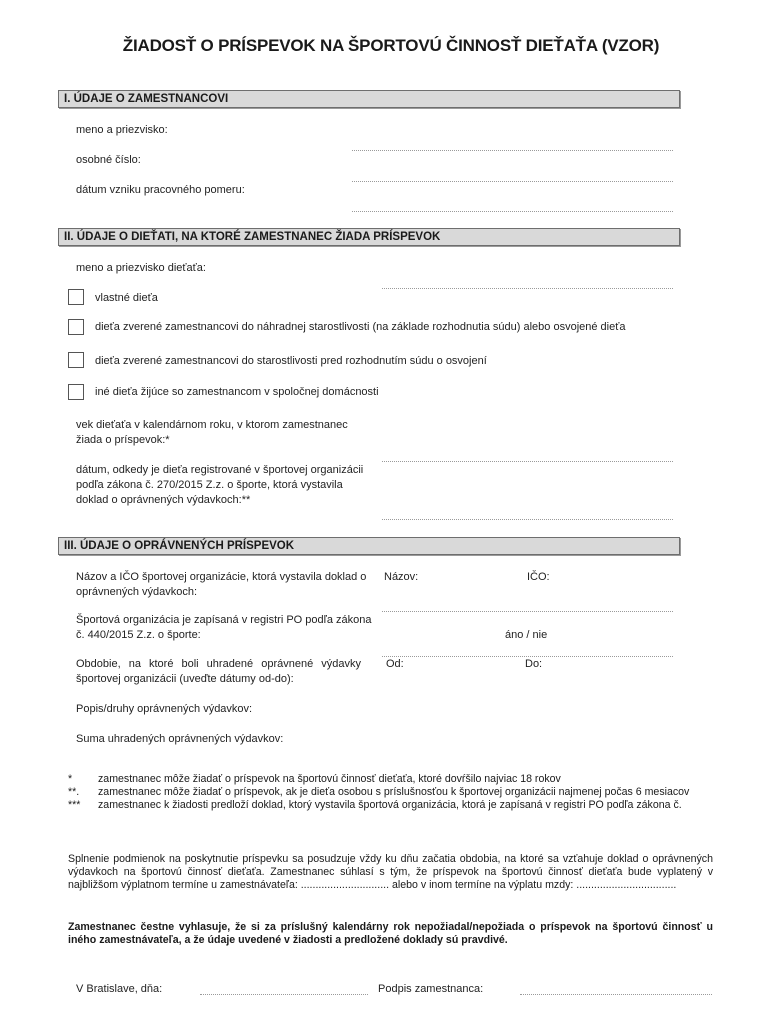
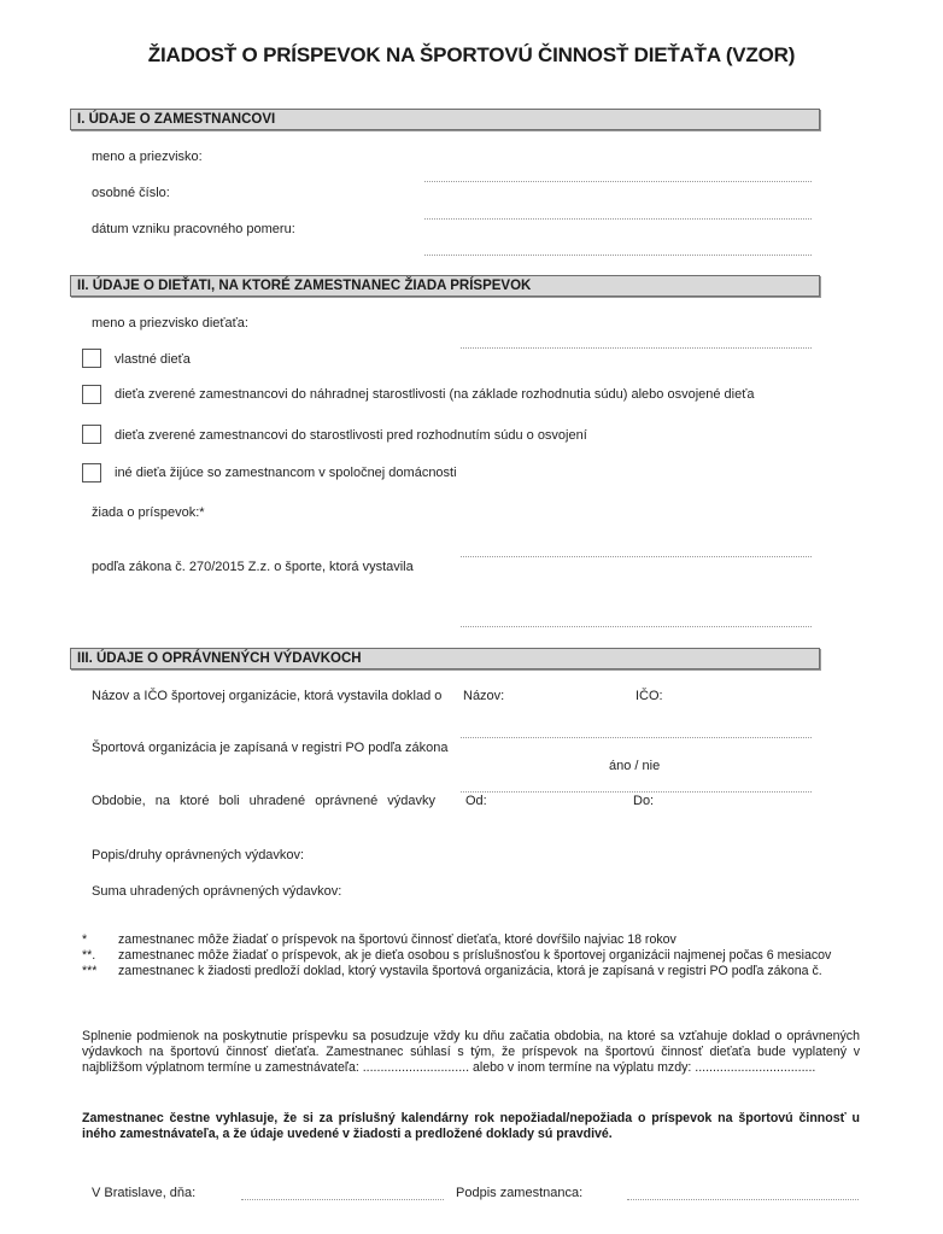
  ŽIADOSŤ O PRÍSPEVOK NA ŠPORTOVÚ ČINNOSŤ DIEŤAŤA (VZOR)
  I. ÚDAJE O ZAMESTNANCOVI
  meno a priezvisko:
  osobné číslo:
  dátum vzniku pracovného pomeru:
  II. ÚDAJE O DIEŤATI, NA KTORÉ ZAMESTNANEC ŽIADA PRÍSPEVOK
  meno a priezvisko dieťaťa:
  vlastné dieťa
  dieťa zverené zamestnancovi do náhradnej starostlivosti (na základe rozhodnutia súdu) alebo osvojené dieťa
  dieťa zverené zamestnancovi do starostlivosti pred rozhodnutím súdu o osvojení
  iné dieťa žijúce so zamestnancom v spoločnej domácnosti
- vek dieťaťa v kalendárnom roku, v ktorom zamestnanec
  žiada o príspevok:*
- dátum, odkedy je dieťa registrované v športovej organizácii
  podľa zákona č. 270/2015 Z.z. o športe, ktorá vystavila
- doklad o oprávnených výdavkoch:**
- III. ÚDAJE O OPRÁVNENÝCH PRÍSPEVOK
+ III. ÚDAJE O OPRÁVNENÝCH VÝDAVKOCH
  Názov a IČO športovej organizácie, ktorá vystavila doklad o
- oprávnených výdavkoch:
  Názov:
  IČO:
  Športová organizácia je zapísaná v registri PO podľa zákona
- č. 440/2015 Z.z. o športe:
  áno / nie
  Obdobie, na ktoré boli uhradené oprávnené výdavky
- športovej organizácii (uveďte dátumy od-do):
  Od:
  Do:
  Popis/druhy oprávnených výdavkov:
  Suma uhradených oprávnených výdavkov:
  * zamestnanec môže žiadať o príspevok na športovú činnosť dieťaťa, ktoré dovŕšilo najviac 18 rokov
  **. zamestnanec môže žiadať o príspevok, ak je dieťa osobou s príslušnosťou k športovej organizácii najmenej počas 6 mesiacov
  *** zamestnanec k žiadosti predloží doklad, ktorý vystavila športová organizácia, ktorá je zapísaná v registri PO podľa zákona č.
  Splnenie podmienok na poskytnutie príspevku sa posudzuje vždy ku dňu začatia obdobia, na ktoré sa vzťahuje doklad o oprávnených výdavkoch na športovú činnosť dieťaťa. Zamestnanec súhlasí s tým, že príspevok na športovú činnosť dieťaťa bude vyplatený v najbližšom výplatnom termíne u zamestnávateľa: .............................. alebo v inom termíne na výplatu mzdy: ..................................
  Zamestnanec čestne vyhlasuje, že si za príslušný kalendárny rok nepožiadal/nepožiada o príspevok na športovú činnosť u iného zamestnávateľa, a že údaje uvedené v žiadosti a predložené doklady sú pravdivé.
  V Bratislave, dňa:
  Podpis zamestnanca:
